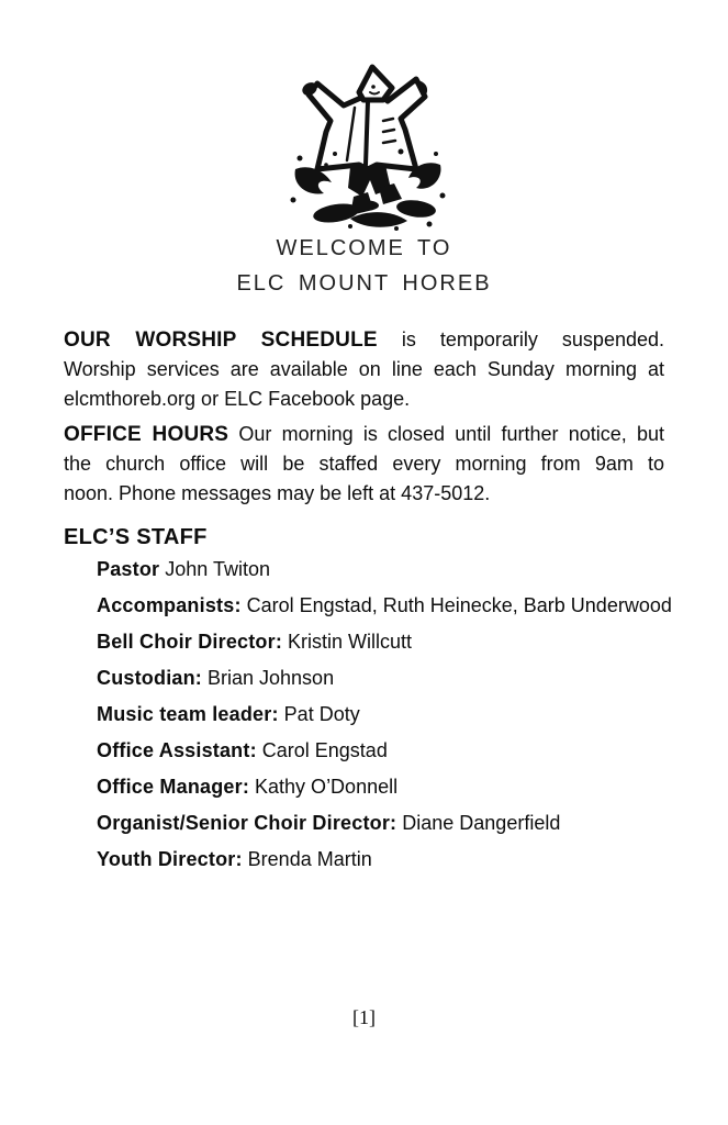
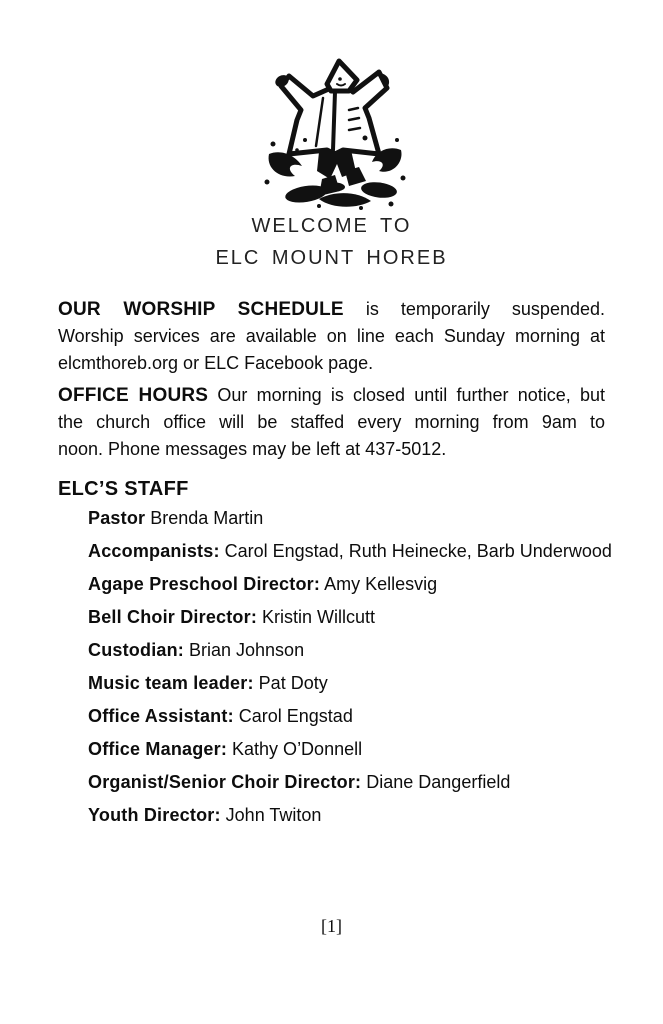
  WELCOME TO
  ELC MOUNT HOREB
  OUR WORSHIP SCHEDULE is temporarily suspended.
  Worship services are available on line each Sunday morning at
  elcmthoreb.org or ELC Facebook page.
  OFFICE HOURS Our morning is closed until further notice, but
  the church office will be staffed every morning from 9am to
  noon. Phone messages may be left at 437-5012.
  ELC’S STAFF
- Pastor John Twiton
+ Pastor Brenda Martin
  Accompanists: Carol Engstad, Ruth Heinecke, Barb Underwood
+ Agape Preschool Director: Amy Kellesvig
  Bell Choir Director: Kristin Willcutt
  Custodian: Brian Johnson
  Music team leader: Pat Doty
  Office Assistant: Carol Engstad
  Office Manager: Kathy O’Donnell
  Organist/Senior Choir Director: Diane Dangerfield
- Youth Director: Brenda Martin
+ Youth Director: John Twiton
  [1]
